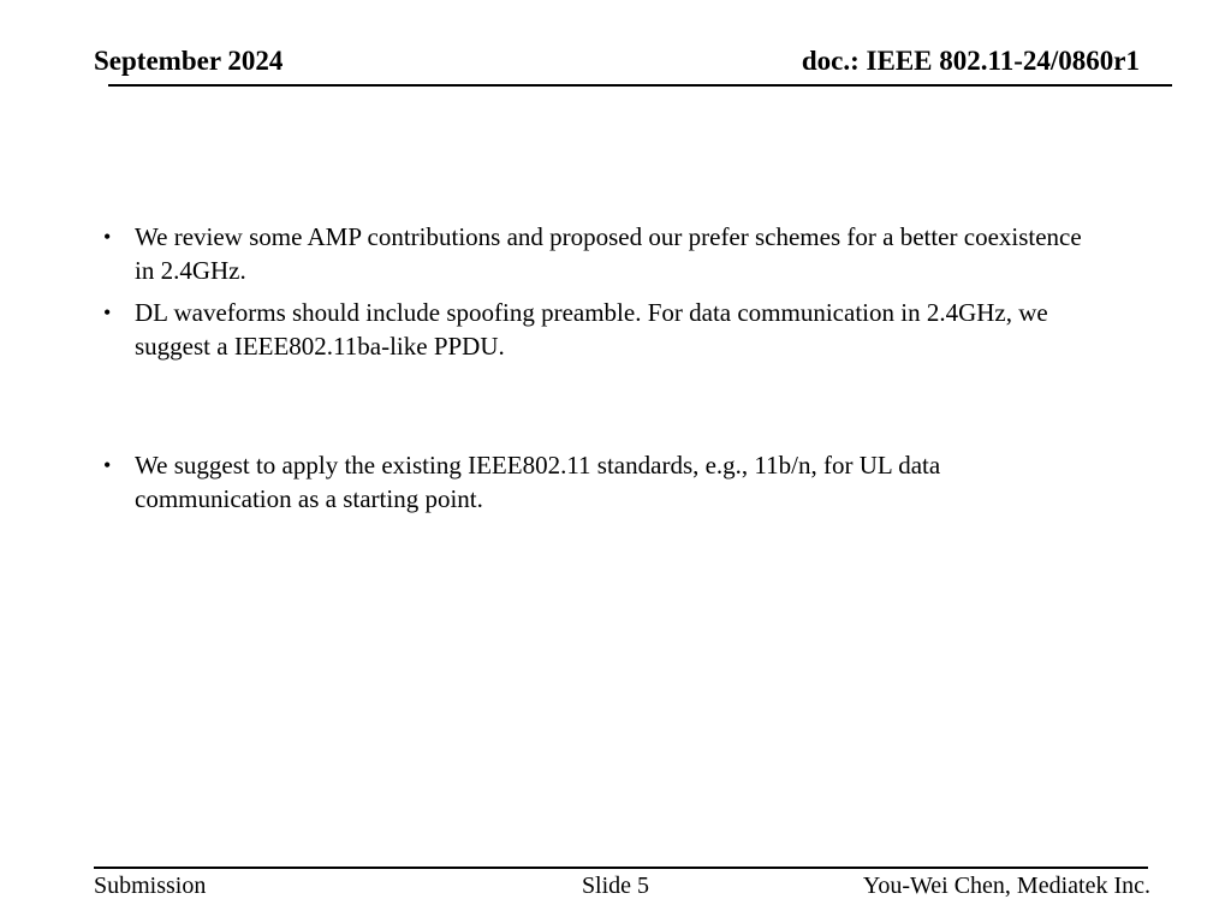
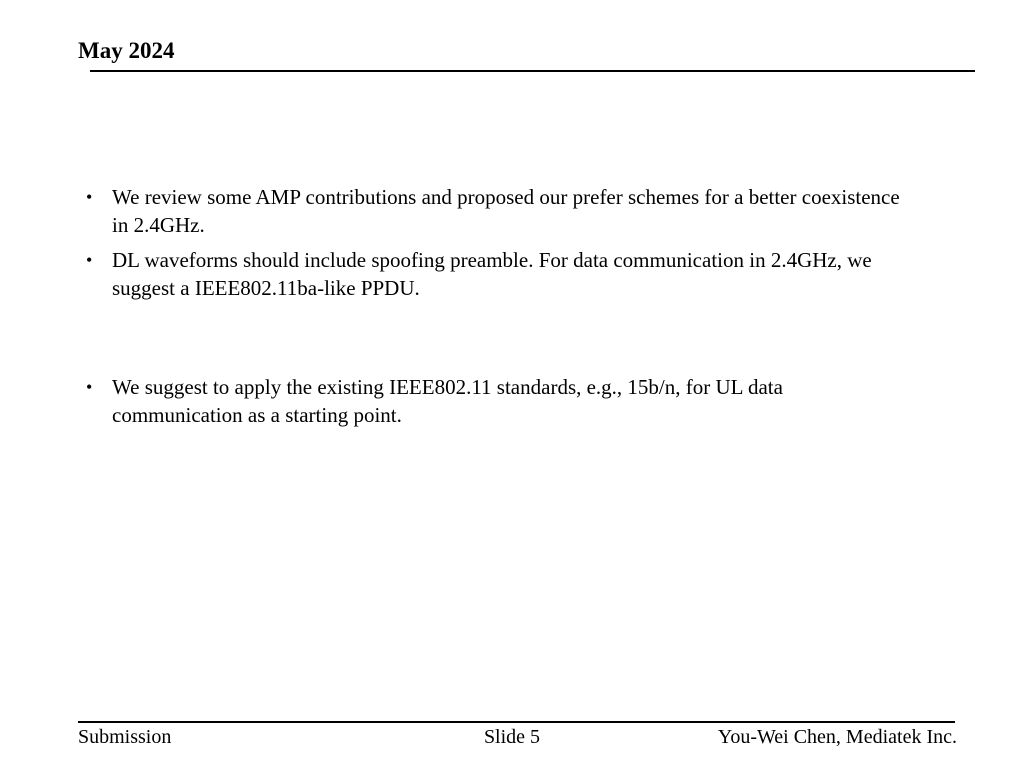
- September 2024
+ May 2024
- doc.: IEEE 802.11-24/0860r1
  •
  We review some AMP contributions and proposed our prefer schemes for a better coexistence in 2.4GHz.
  •
  DL waveforms should include spoofing preamble. For data communication in 2.4GHz, we suggest a IEEE802.11ba-like PPDU.
  •
- We suggest to apply the existing IEEE802.11 standards, e.g., 11b/n, for UL data communication as a starting point.
+ We suggest to apply the existing IEEE802.11 standards, e.g., 15b/n, for UL data communication as a starting point.
  Submission
  Slide 5
  You-Wei Chen, Mediatek Inc.
